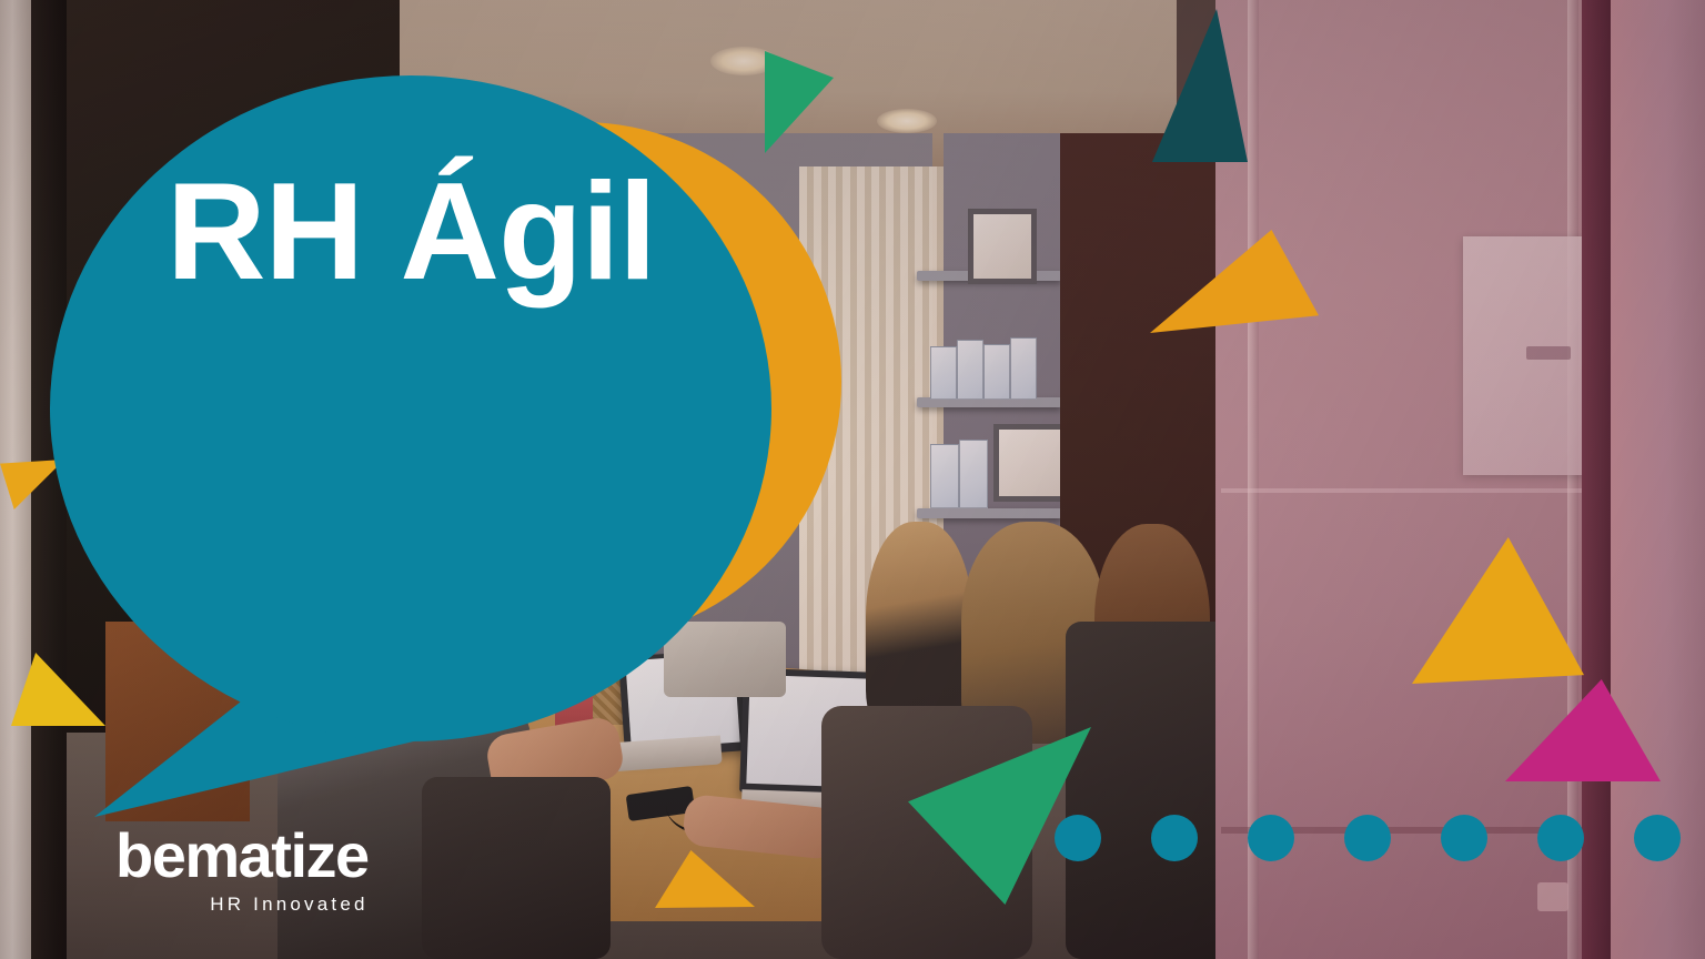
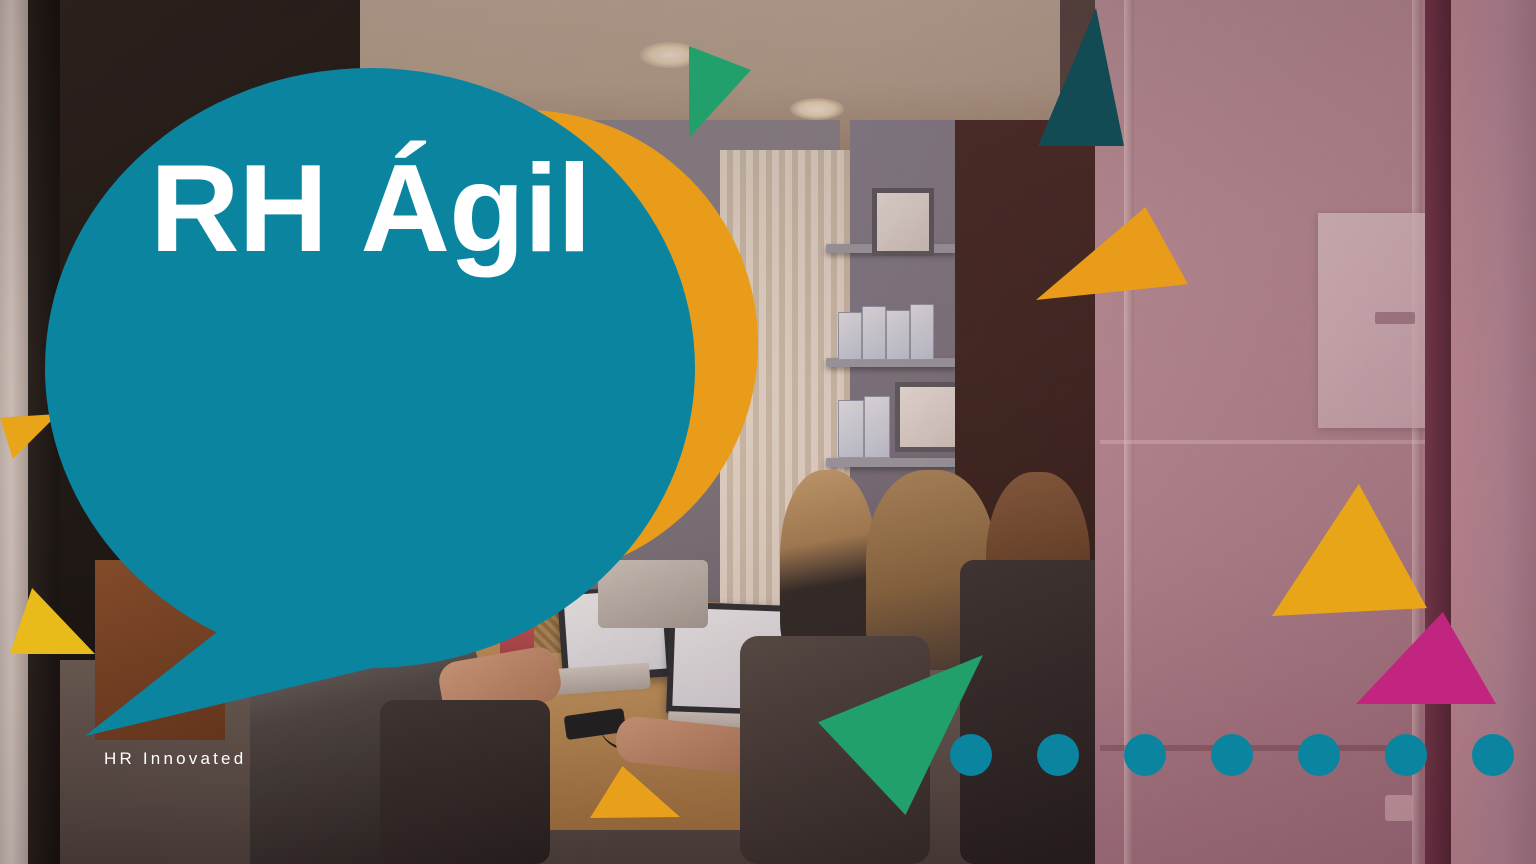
  RH Ágil
- bematize
  HR Innovated
